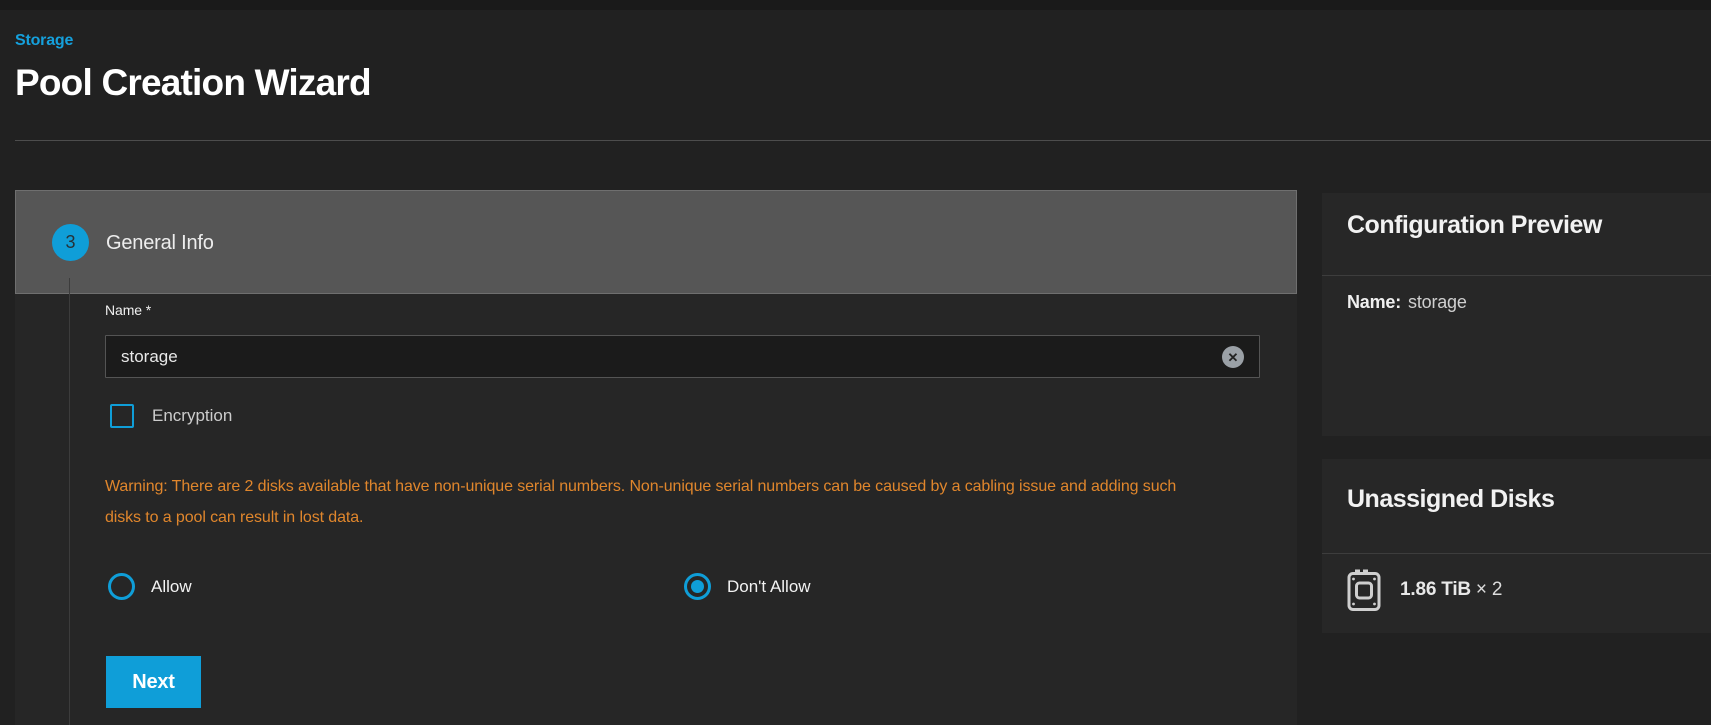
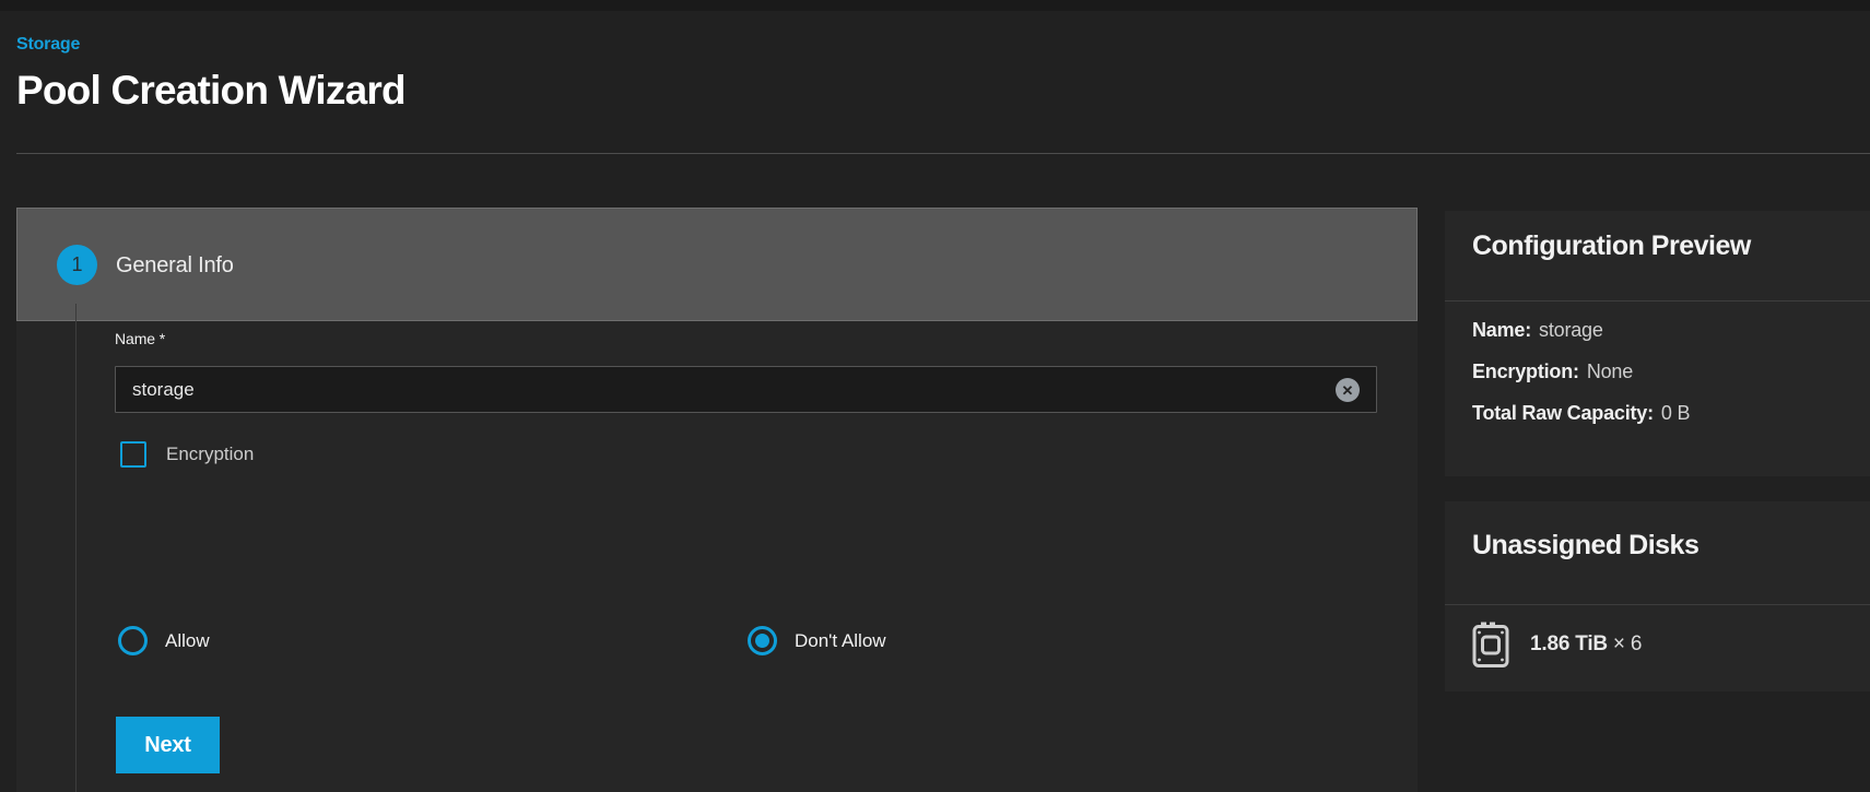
  Storage
  Pool Creation Wizard
- 3
+ 1
  General Info
  Name *
  storage
  ✕
  Encryption
- Warning: There are 2 disks available that have non-unique serial numbers. Non-unique serial numbers can be caused by a cabling issue and adding such disks to a pool can result in lost data.
  Allow
  Don't Allow
  Next
  Configuration Preview
  Name: storage
+ Encryption: None
+ Total Raw Capacity: 0 B
  Unassigned Disks
- 1.86 TiB × 2
+ 1.86 TiB × 6
